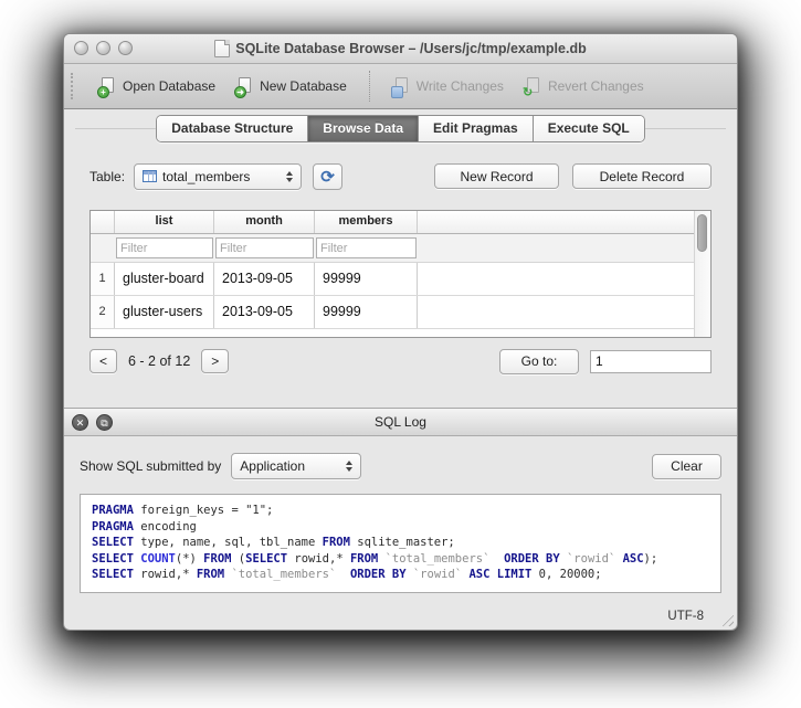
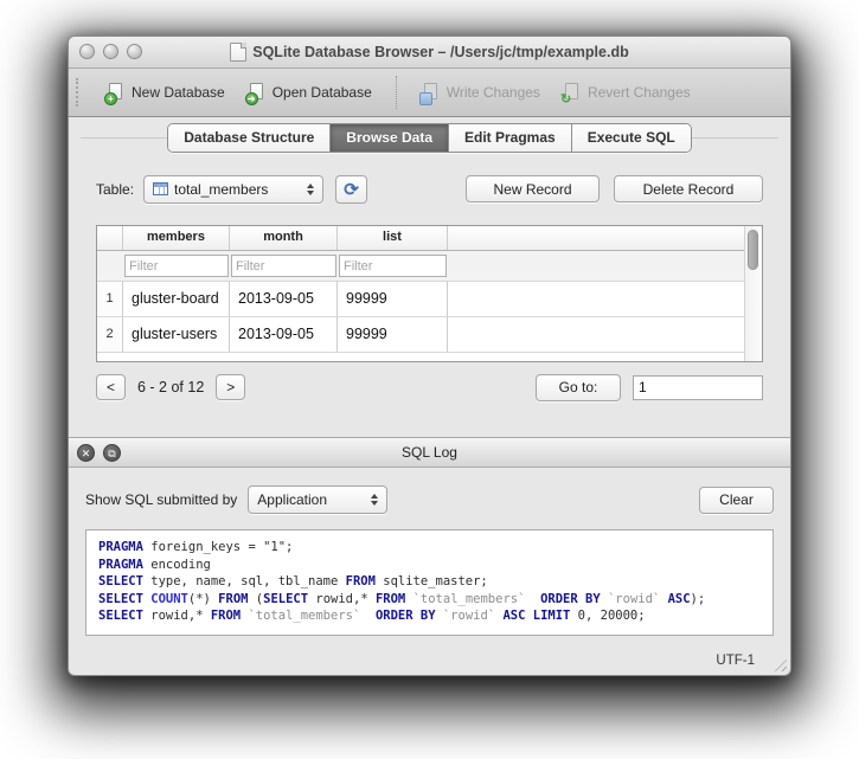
  SQLite Database Browser – /Users/jc/tmp/example.db
  +
- Open Database
+ New Database
  ➜
- New Database
+ Open Database
  Write Changes
  ↻
  Revert Changes
  Database Structure
  Browse Data
  Edit Pragmas
  Execute SQL
  Table:
  total_members
  ⟳
  New Record
  Delete Record
- list
+ members
  month
- members
+ list
  Filter
  Filter
  Filter
  1
  gluster-board
  2013-09-05
  99999
  2
  gluster-users
  2013-09-05
  99999
  <
  6 - 2 of 12
  >
  Go to:
  1
  ✕
  ⧉
  SQL Log
  Show SQL submitted by
  Application
  Clear
  PRAGMA foreign_keys = "1";
  PRAGMA encoding
  SELECT type, name, sql, tbl_name FROM sqlite_master;
  SELECT COUNT(*) FROM (SELECT rowid,* FROM `total_members` ORDER BY `rowid` ASC);
  SELECT rowid,* FROM `total_members` ORDER BY `rowid` ASC LIMIT 0, 20000;
- UTF-8
+ UTF-1
